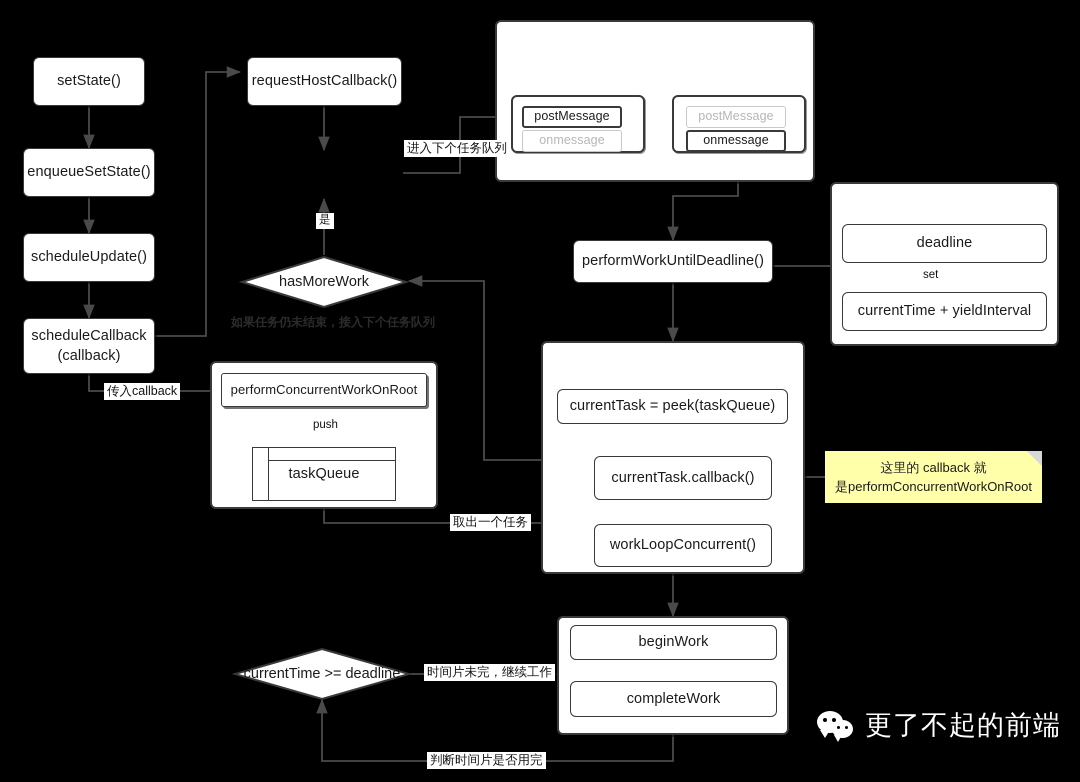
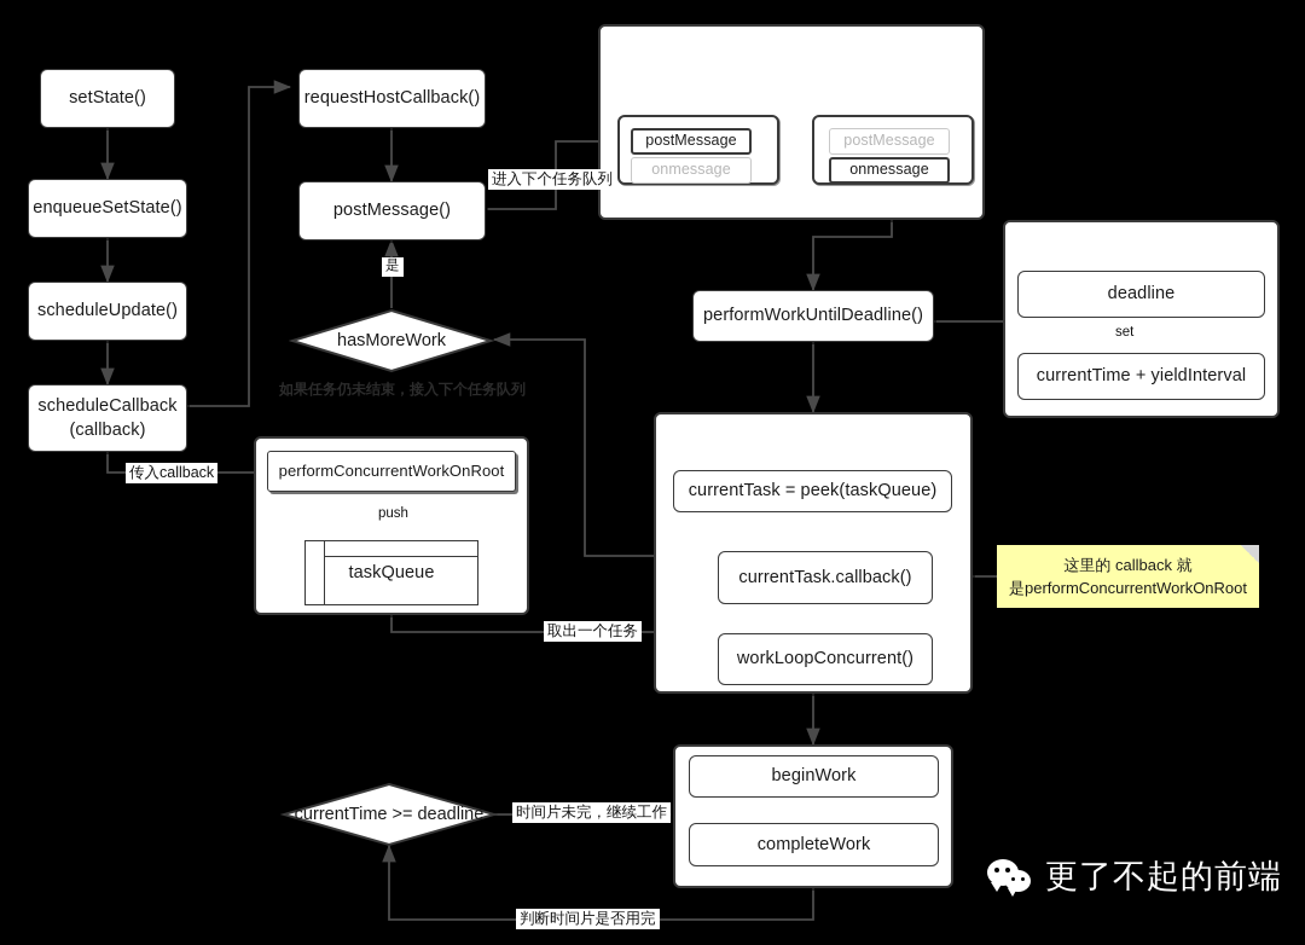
  setState()
  enqueueSetState()
  scheduleUpdate()
  scheduleCallback
  (callback)
  传入callback
  requestHostCallback()
+ postMessage()
  是
  hasMoreWork
  如果任务仍未结束，接入下个任务队列
  performConcurrentWorkOnRoot
  push
  taskQueue
  取出一个任务
  postMessage
  onmessage
  postMessage
  onmessage
  进入下个任务队列
  deadline
  set
  currentTime + yieldInterval
  performWorkUntilDeadline()
  currentTask = peek(taskQueue)
  currentTask.callback()
  workLoopConcurrent()
  这里的 callback 就
  是performConcurrentWorkOnRoot
  beginWork
  completeWork
  currentTime >= deadline
  时间片未完，继续工作
  判断时间片是否用完
  更了不起的前端
